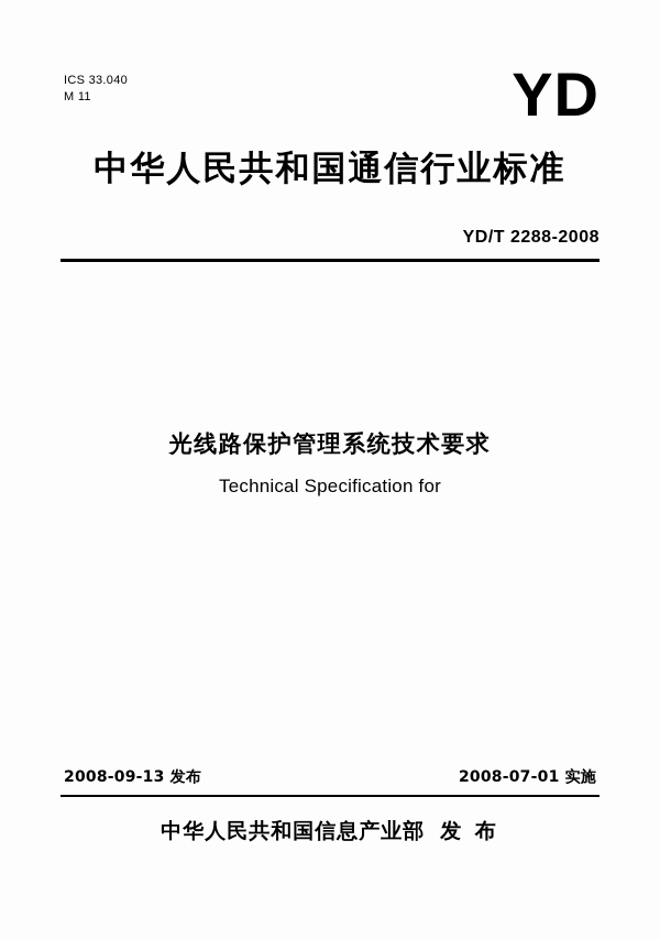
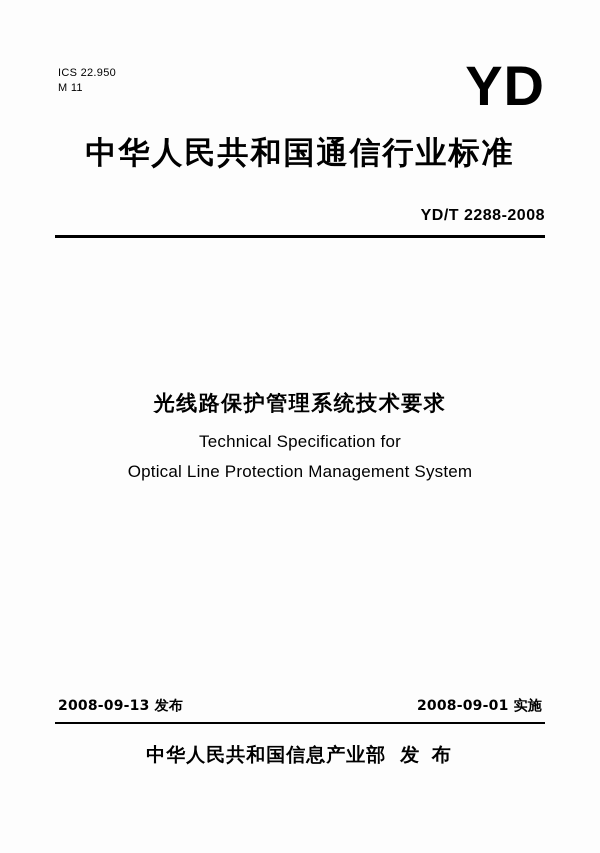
- ICS 33.040
+ ICS 22.950
  M 11
  YD
  中华人民共和国通信行业标准
  YD/T 2288-2008
  光线路保护管理系统技术要求
  Technical Specification for
+ Optical Line Protection Management System
  2008-09-13 发布
- 2008-07-01 实施
+ 2008-09-01 实施
  中华人民共和国信息产业部 发 布
